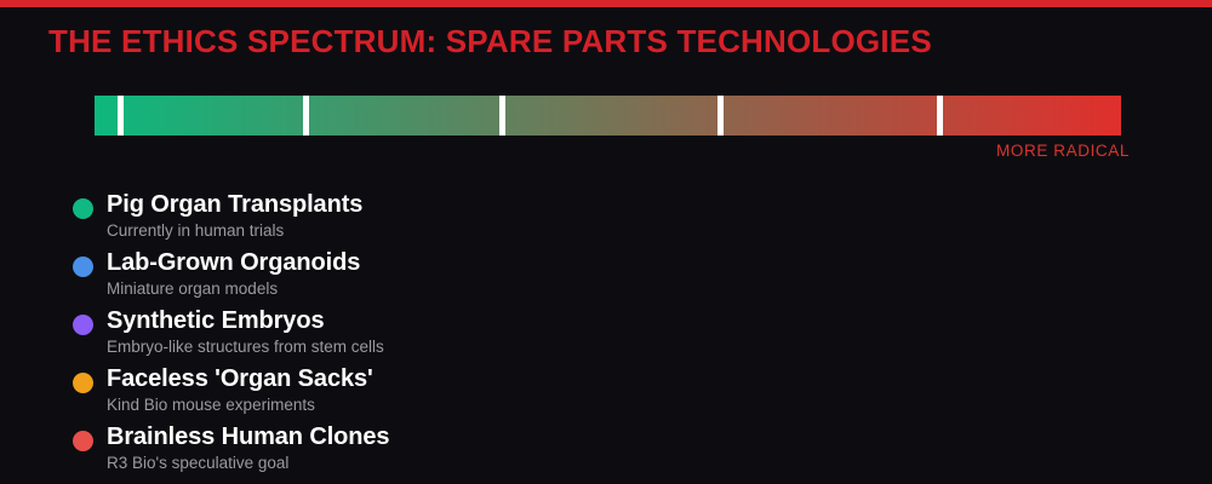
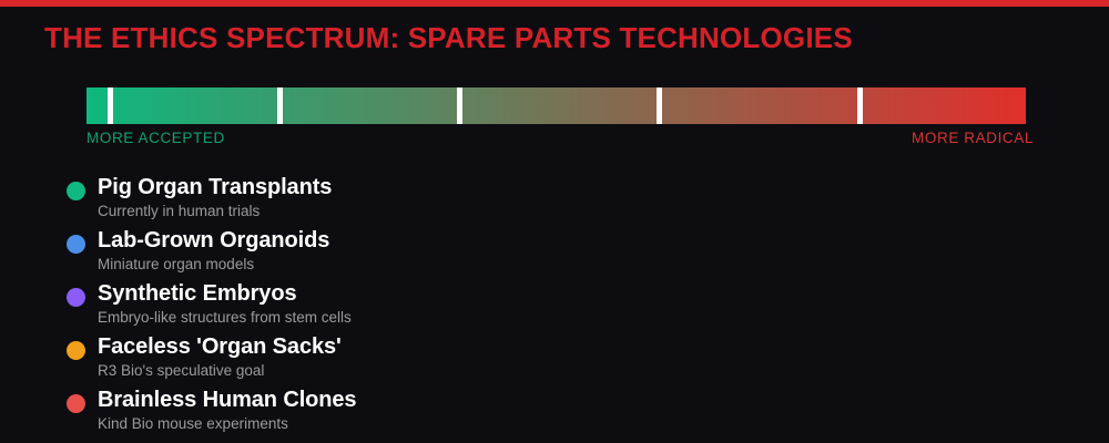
  THE ETHICS SPECTRUM: SPARE PARTS TECHNOLOGIES
+ MORE ACCEPTED
  MORE RADICAL
  Pig Organ Transplants
  Currently in human trials
  Lab-Grown Organoids
  Miniature organ models
  Synthetic Embryos
  Embryo-like structures from stem cells
  Faceless 'Organ Sacks'
- Kind Bio mouse experiments
+ R3 Bio's speculative goal
  Brainless Human Clones
- R3 Bio's speculative goal
+ Kind Bio mouse experiments
